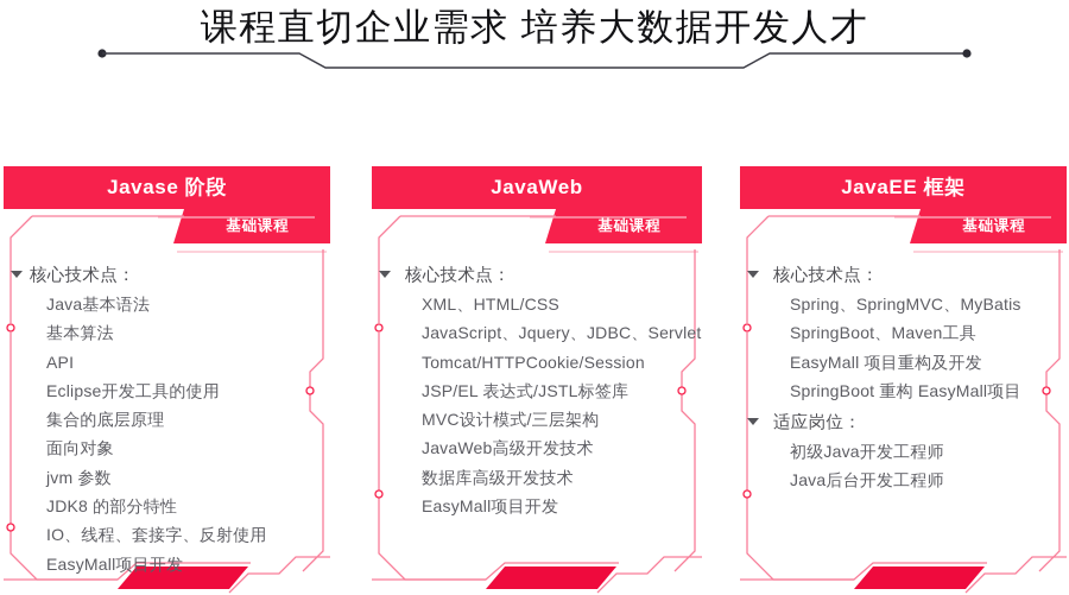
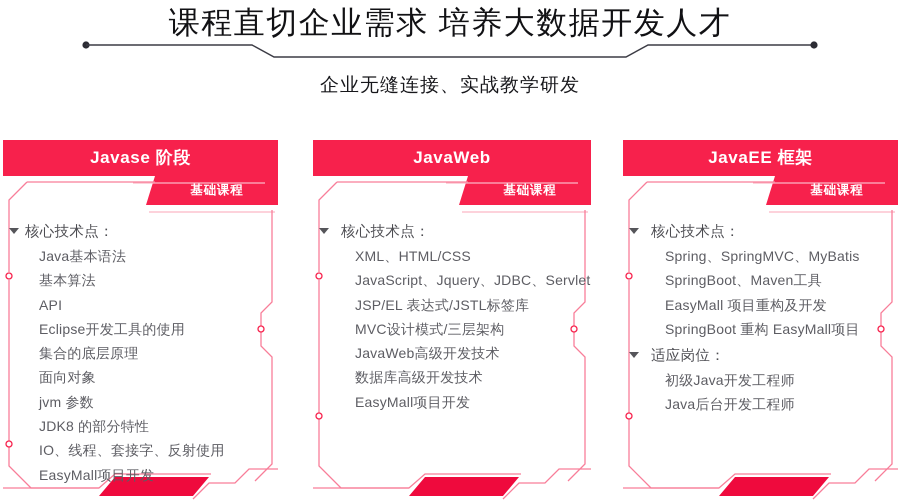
  课程直切企业需求 培养大数据开发人才
+ 企业无缝连接、实战教学研发
  Javase 阶段
  基础课程
  核心技术点：
  Java基本语法
  基本算法
  API
  Eclipse开发工具的使用
  集合的底层原理
  面向对象
  jvm 参数
  JDK8 的部分特性
  IO、线程、套接字、反射使用
  EasyMall项目开发
  JavaWeb
  基础课程
  核心技术点：
  XML、HTML/CSS
  JavaScript、Jquery、JDBC、Servlet
- Tomcat/HTTPCookie/Session
  JSP/EL 表达式/JSTL标签库
  MVC设计模式/三层架构
  JavaWeb高级开发技术
  数据库高级开发技术
  EasyMall项目开发
  JavaEE 框架
  基础课程
  核心技术点：
  Spring、SpringMVC、MyBatis
  SpringBoot、Maven工具
  EasyMall 项目重构及开发
  SpringBoot 重构 EasyMall项目
  适应岗位：
  初级Java开发工程师
  Java后台开发工程师
